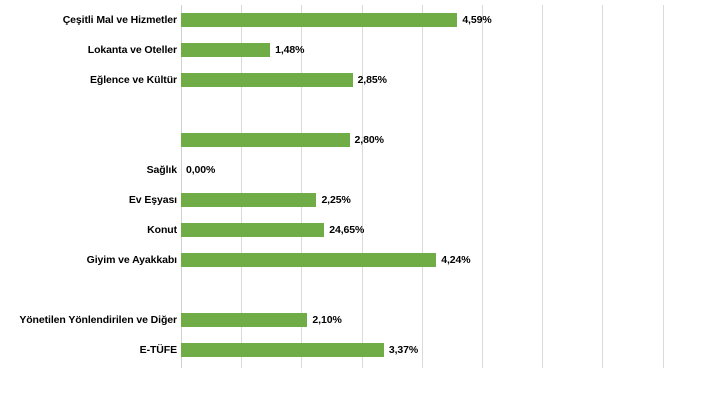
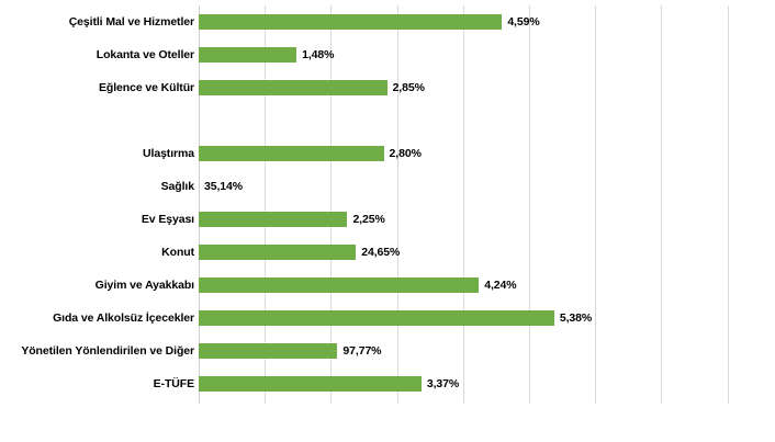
  Çeşitli Mal ve Hizmetler
  4,59%
  Lokanta ve Oteller
  1,48%
  Eğlence ve Kültür
  2,85%
+ Ulaştırma
  2,80%
  Sağlık
- 0,00%
+ 35,14%
  Ev Eşyası
  2,25%
  Konut
  24,65%
  Giyim ve Ayakkabı
  4,24%
+ Gıda ve Alkolsüz İçecekler
+ 5,38%
  Yönetilen Yönlendirilen ve Diğer
- 2,10%
+ 97,77%
  E-TÜFE
  3,37%
